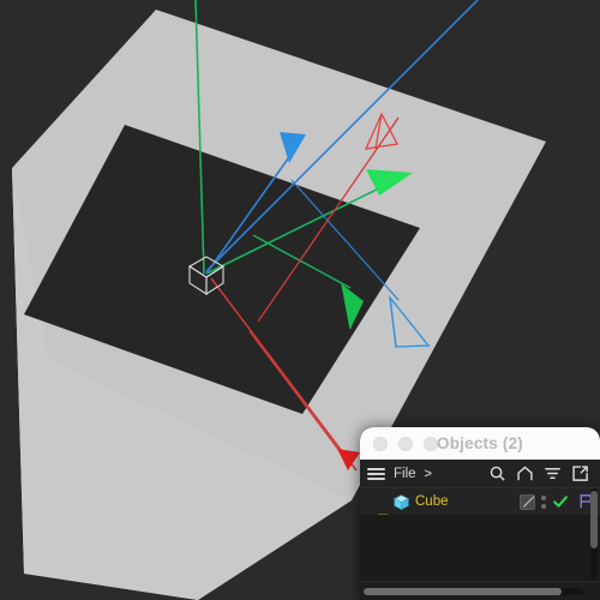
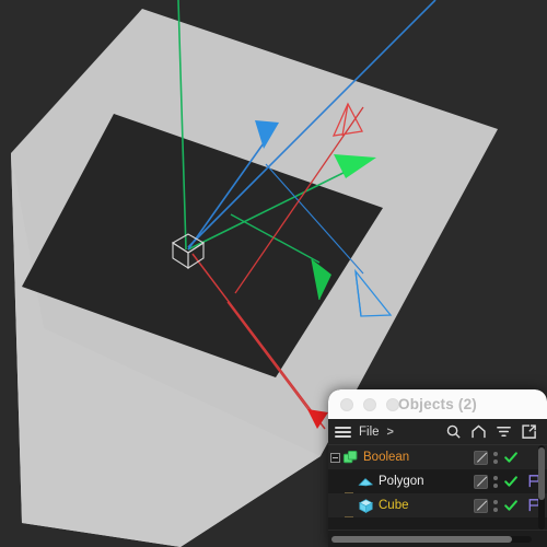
  Objects (2)
  File
  >
+ Boolean
+ Polygon
  Cube
